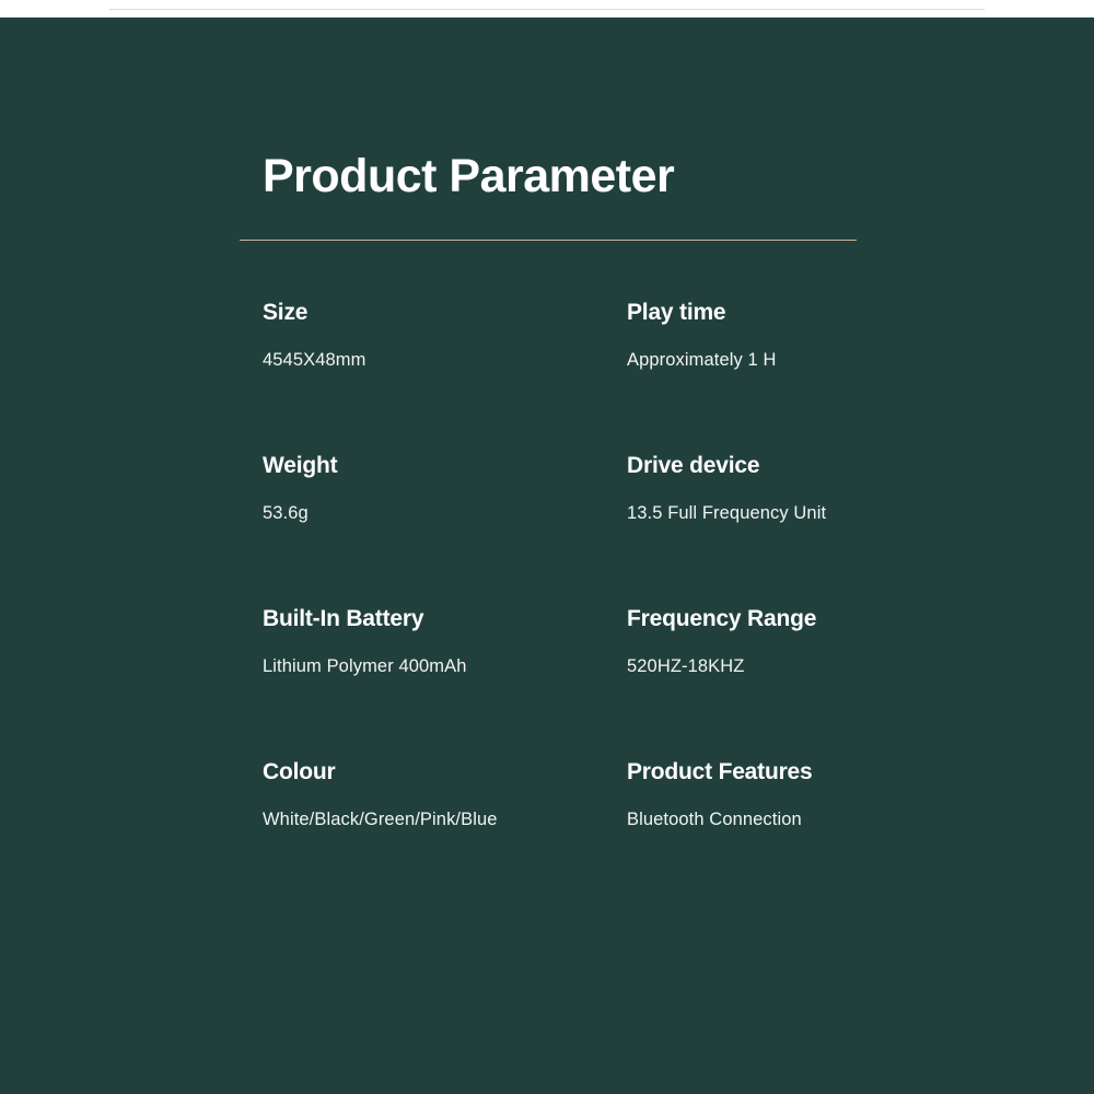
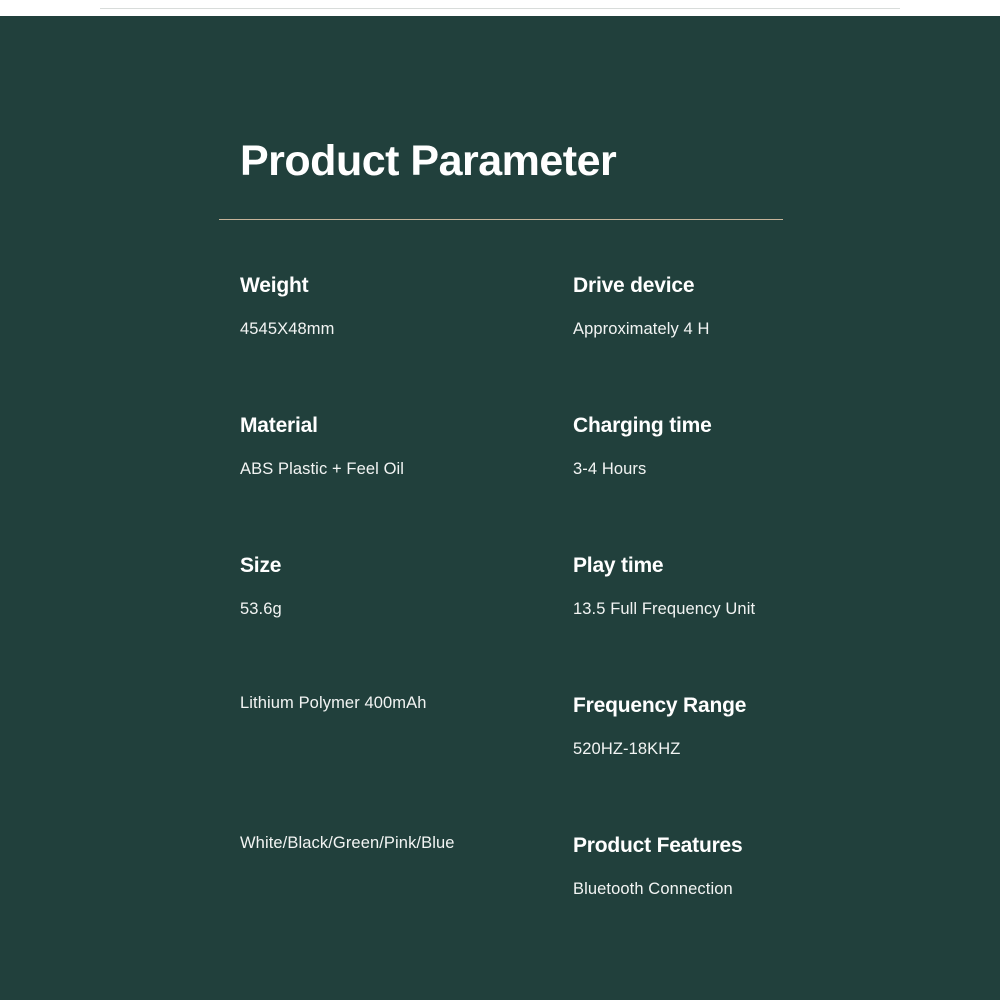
  Product Parameter
- Size
+ Weight
  4545X48mm
- Play time
+ Drive device
- Approximately 1 H
+ Approximately 4 H
+ Material
+ ABS Plastic + Feel Oil
+ Charging time
+ 3-4 Hours
- Weight
+ Size
  53.6g
- Drive device
+ Play time
  13.5 Full Frequency Unit
- Built-In Battery
  Lithium Polymer 400mAh
  Frequency Range
  520HZ-18KHZ
- Colour
  White/Black/Green/Pink/Blue
  Product Features
  Bluetooth Connection
